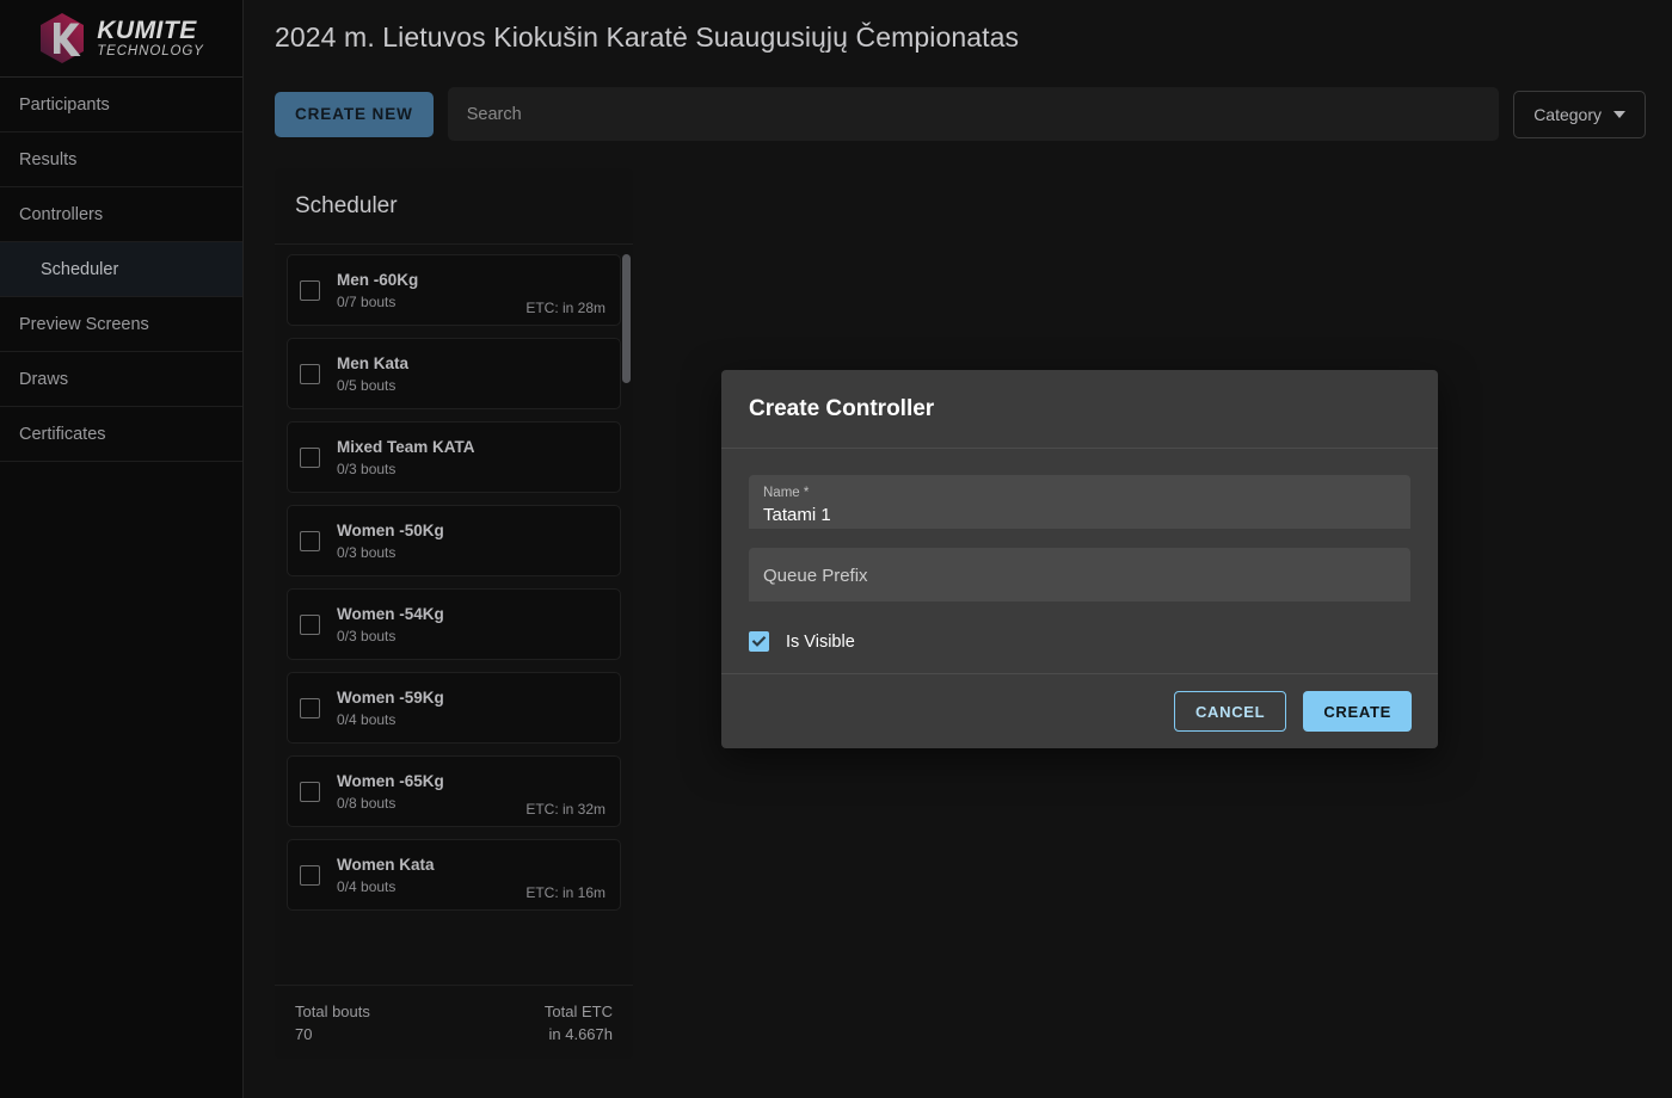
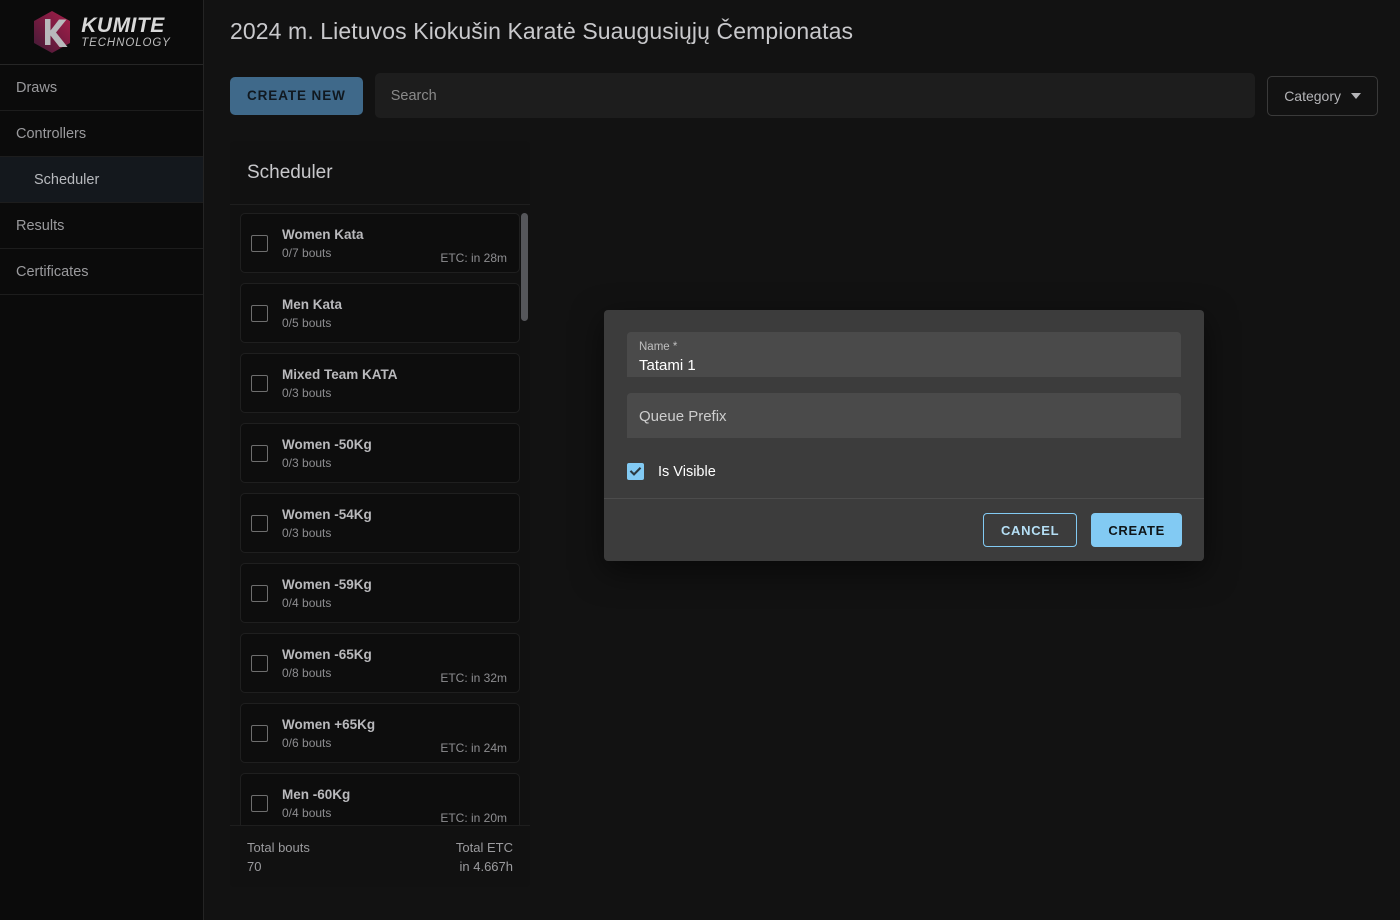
  KUMITE
  TECHNOLOGY
- Participants
- Results
+ Draws
  Controllers
  Scheduler
- Preview Screens
- Draws
+ Results
  Certificates
  2024 m. Lietuvos Kiokušin Karatė Suaugusiųjų Čempionatas
  CREATE NEW
  Search
  Category
  Scheduler
- Men -60Kg
+ Women Kata
  0/7 bouts
  ETC: in 28m
  Men Kata
  0/5 bouts
  Mixed Team KATA
  0/3 bouts
  Women -50Kg
  0/3 bouts
  Women -54Kg
  0/3 bouts
  Women -59Kg
  0/4 bouts
  Women -65Kg
  0/8 bouts
  ETC: in 32m
+ Women +65Kg
+ 0/6 bouts
+ ETC: in 24m
- Women Kata
+ Men -60Kg
  0/4 bouts
- ETC: in 16m
+ ETC: in 20m
  Total bouts
  70
  Total ETC
  in 4.667h
- Create Controller
  Name *
  Tatami 1
  Queue Prefix
  Is Visible
  CANCEL
  CREATE
